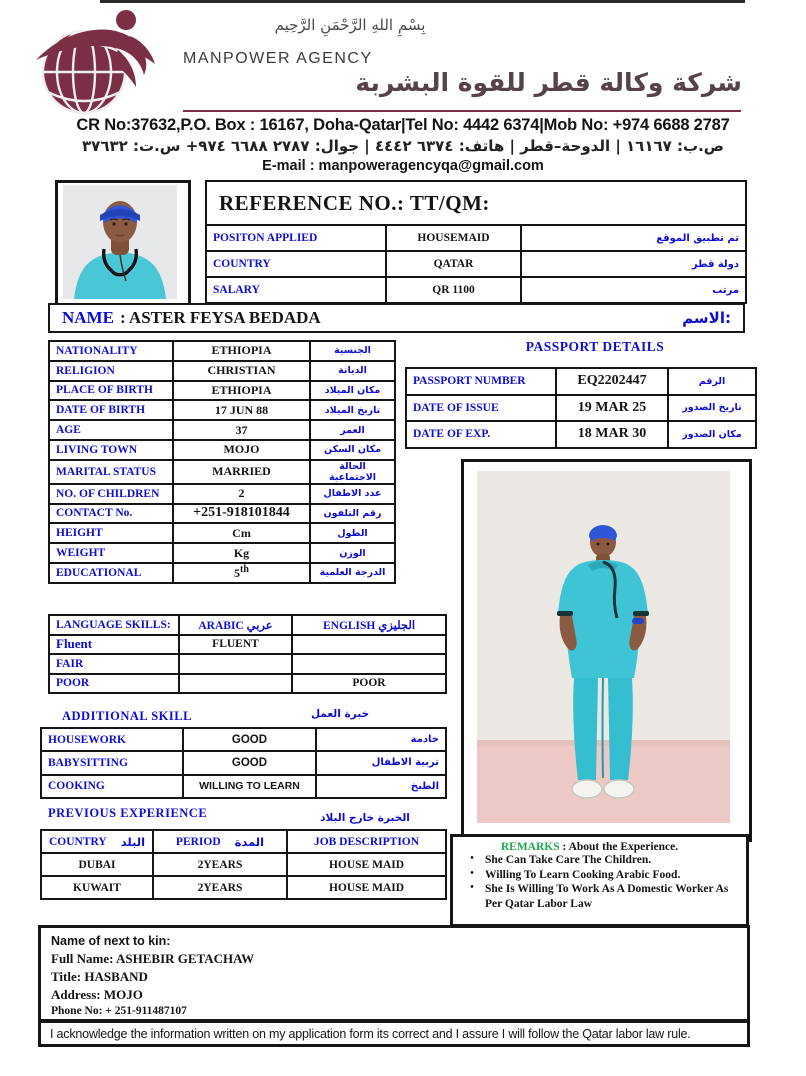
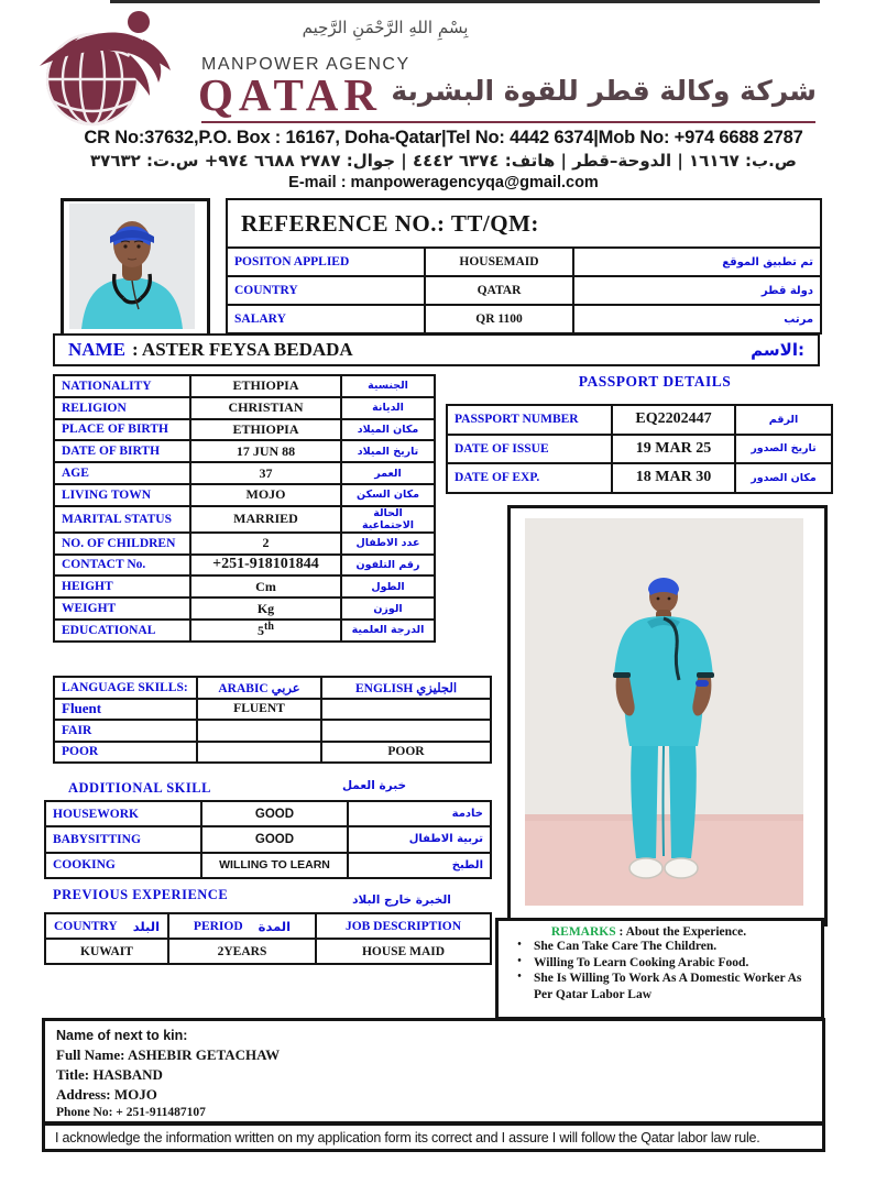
  بِسْمِ اللهِ الرَّحْمَنِ الرَّحِيم
  MANPOWER AGENCY
+ QATAR
  شركة وكالة قطر للقوة البشربة
  CR No:37632,P.O. Box : 16167, Doha-Qatar|Tel No: 4442 6374|Mob No: +974 6688 2787
  ص.ب: ١٦١٦٧ | الدوحة–قطر | هاتف: ٦٣٧٤ ٤٤٤٢ | جوال: ٢٧٨٧ ٦٦٨٨ ٩٧٤+ س.ت: ٣٧٦٣٢
  E-mail : manpoweragencyqa@gmail.com
  REFERENCE NO.: TT/QM:
  POSITON APPLIED	HOUSEMAID	تم تطبيق الموقع
  COUNTRY	QATAR	دولة قطر
  SALARY	QR 1100	مرتب
  NAME
  : ASTER FEYSA BEDADA
  الاسم:
  NATIONALITY	ETHIOPIA	الجنسية
  RELIGION	CHRISTIAN	الديانة
  PLACE OF BIRTH	ETHIOPIA	مكان الميلاد
  DATE OF BIRTH	17 JUN 88	تاريخ الميلاد
  AGE	37	العمر
  LIVING TOWN	MOJO	مكان السكن
  MARITAL STATUS	MARRIED	الحالة الاجتماعية
  NO. OF CHILDREN	2	عدد الاطفال
  CONTACT No.	+251-918101844	رقم التلفون
  HEIGHT	Cm	الطول
  WEIGHT	Kg	الوزن
  EDUCATIONAL	5th	الدرجة العلمية
  PASSPORT DETAILS
  PASSPORT NUMBER	EQ2202447	الرقم
  DATE OF ISSUE	19 MAR 25	تاريخ الصدور
  DATE OF EXP.	18 MAR 30	مكان الصدور
  LANGUAGE SKILLS:	ARABIC عربي	ENGLISH الجليزي
  Fluent	FLUENT
  FAIR
  POOR		POOR
  ADDITIONAL SKILL
  خبرة العمل
  HOUSEWORK	GOOD	خادمة
  BABYSITTING	GOOD	تربية الاطفال
  COOKING	WILLING TO LEARN	الطبخ
  PREVIOUS EXPERIENCE
  الخبرة خارج البلاد
  COUNTRY البلد	PERIOD المدة	JOB DESCRIPTION
- DUBAI	2YEARS	HOUSE MAID
  KUWAIT	2YEARS	HOUSE MAID
  REMARKS : About the Experience.
  •
  She Can Take Care The Children.
  •
  Willing To Learn Cooking Arabic Food.
  •
  She Is Willing To Work As A Domestic Worker As Per Qatar Labor Law
  Name of next to kin:
  Full Name: ASHEBIR GETACHAW
  Title: HASBAND
  Address: MOJO
  Phone No: + 251-911487107
  I acknowledge the information written on my application form its correct and I assure I will follow the Qatar labor law rule.
